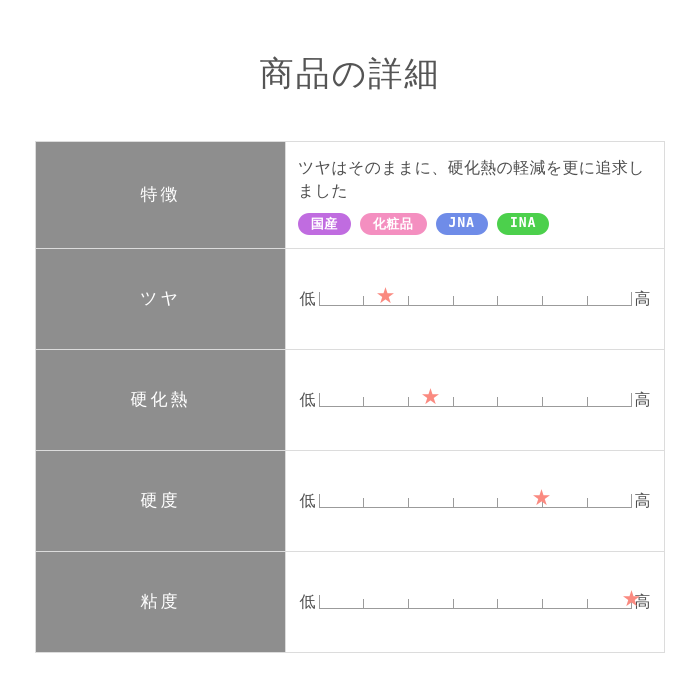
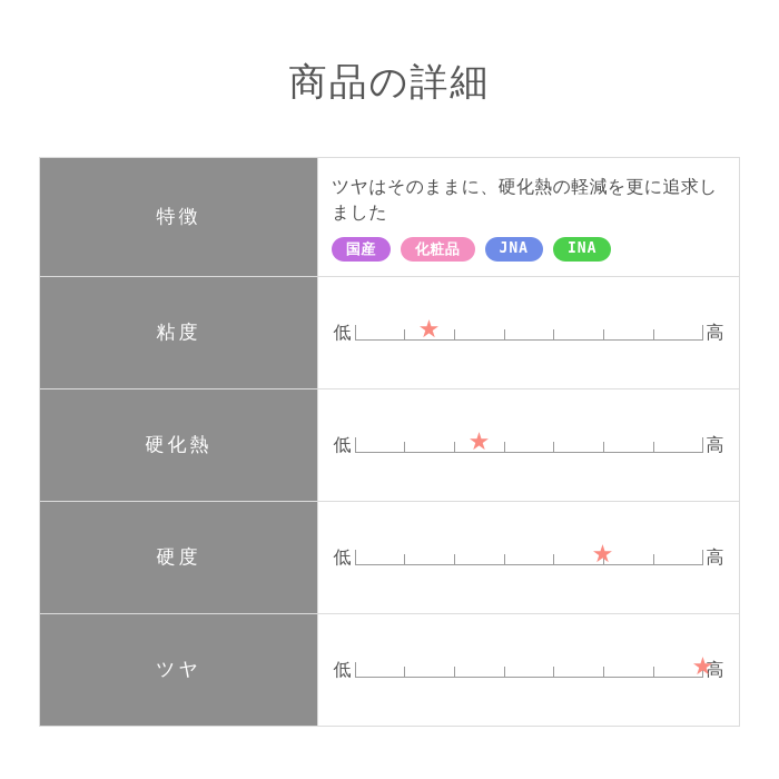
  商品の詳細
  特徴	ツヤはそのままに、硬化熱の軽減を更に追求しました 国産 化粧品 JNA INA
- ツヤ	低 ★ 高
+ 粘度	低 ★ 高
  硬化熱	低 ★ 高
  硬度	低 ★ 高
- 粘度	低 ★ 高
+ ツヤ	低 ★ 高
